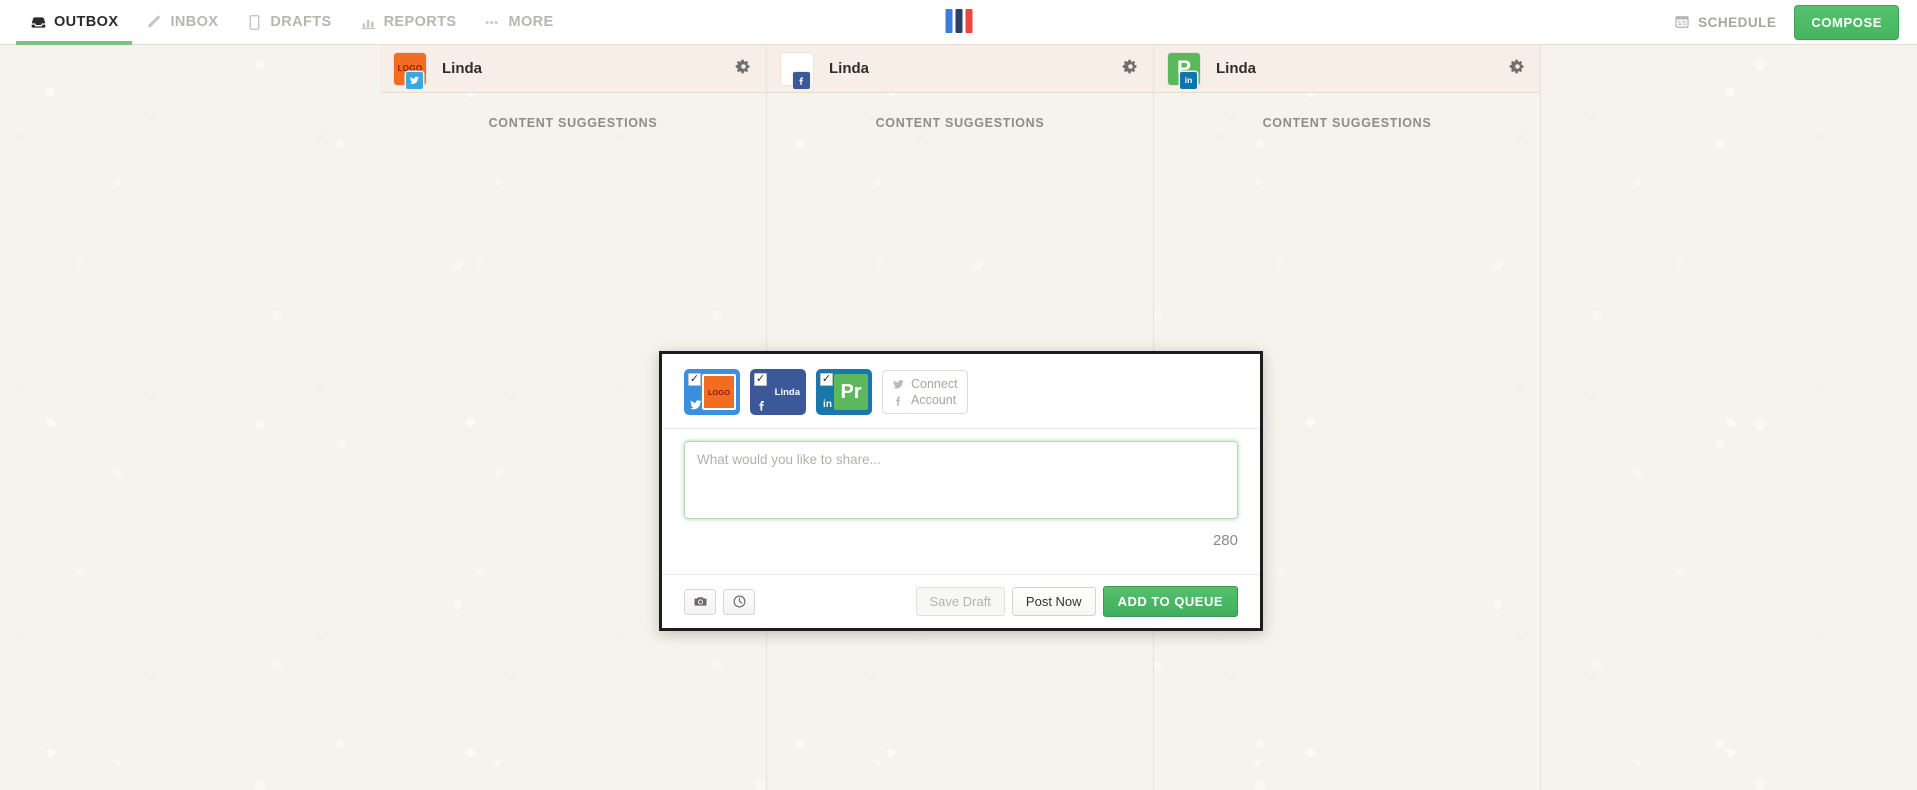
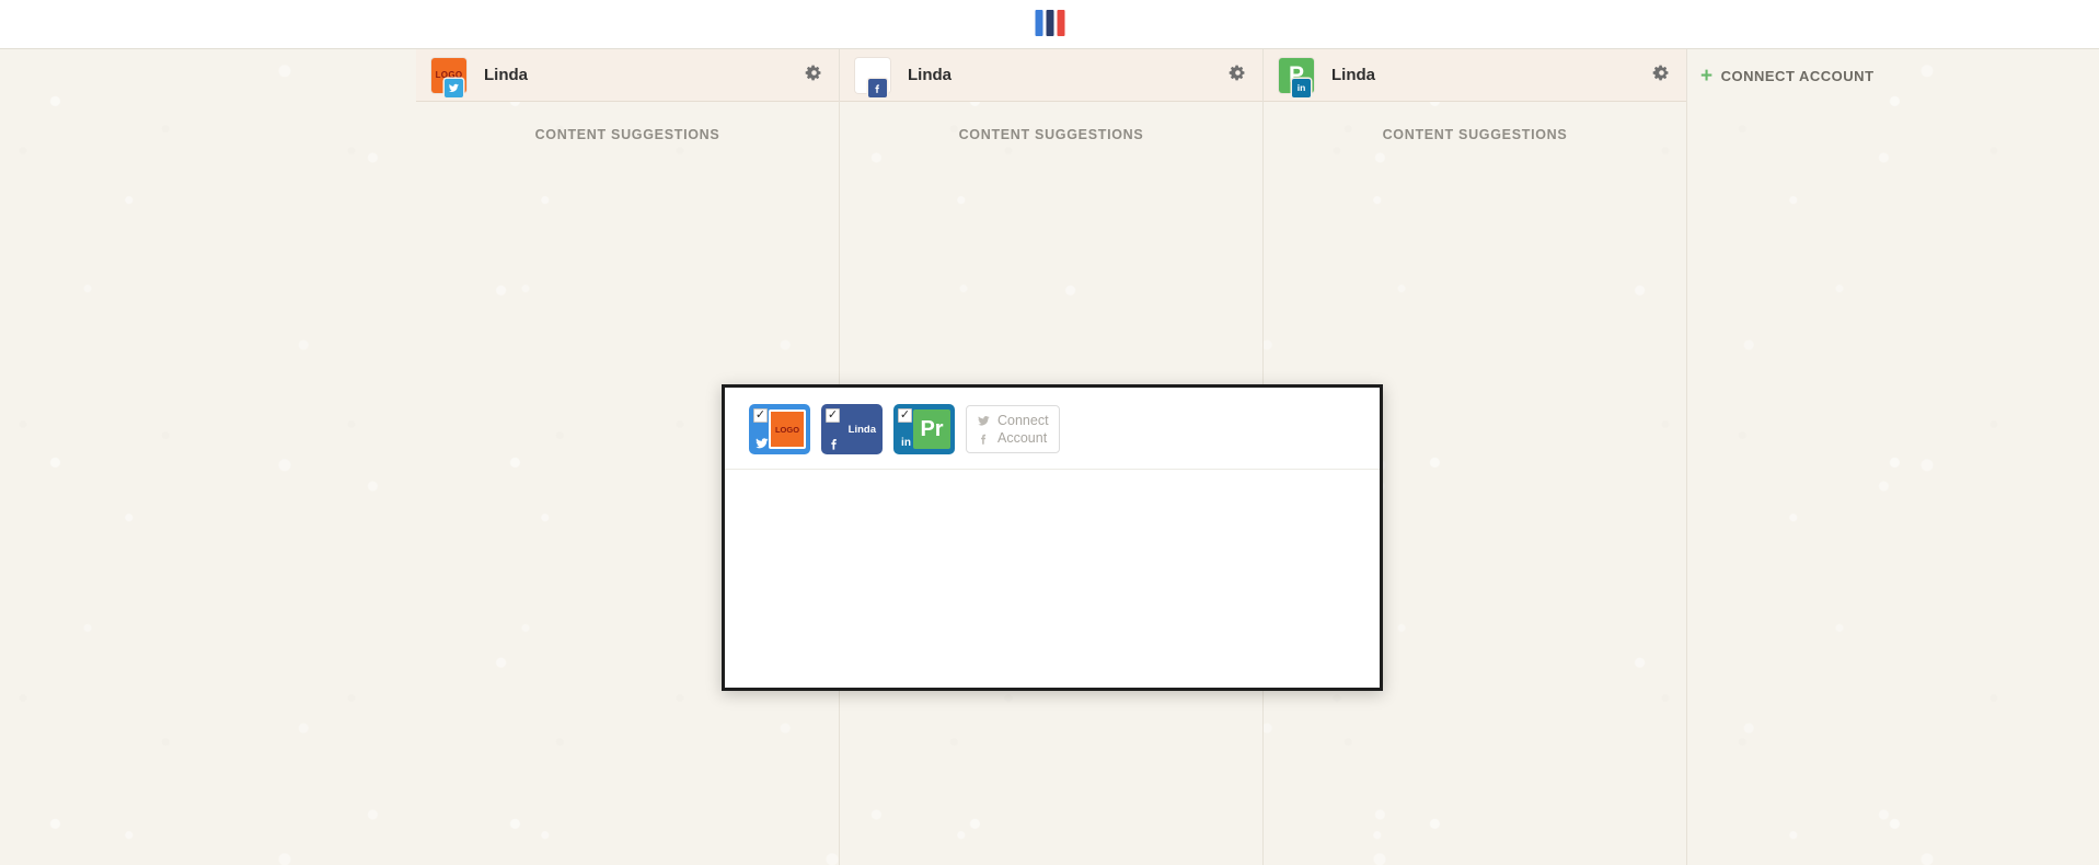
- OUTBOX
- INBOX
- DRAFTS
- REPORTS
- MORE
- SCHEDULE
- COMPOSE
  LOGO
  Linda
  CONTENT SUGGESTIONS
  Linda
  CONTENT SUGGESTIONS
  P
  in
  Linda
  CONTENT SUGGESTIONS
+ +
+ CONNECT ACCOUNT
  ✓
  LOGO
  ✓
  Linda
  ✓
  in
  Pr
  Connect
  Account
- What would you like to share...
- 280
- Save Draft
- Post Now
- ADD TO QUEUE
